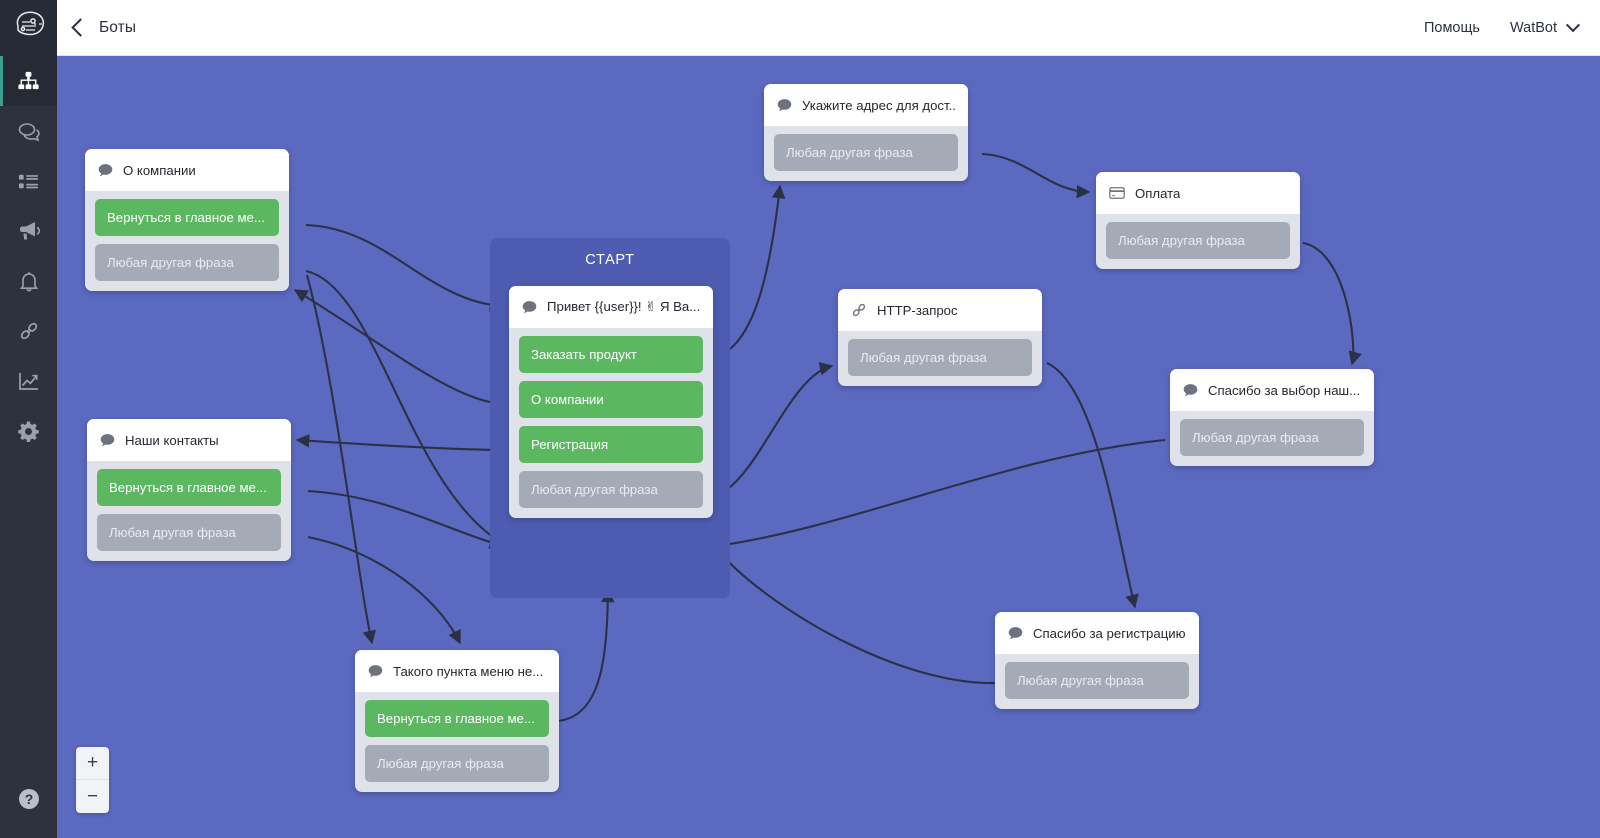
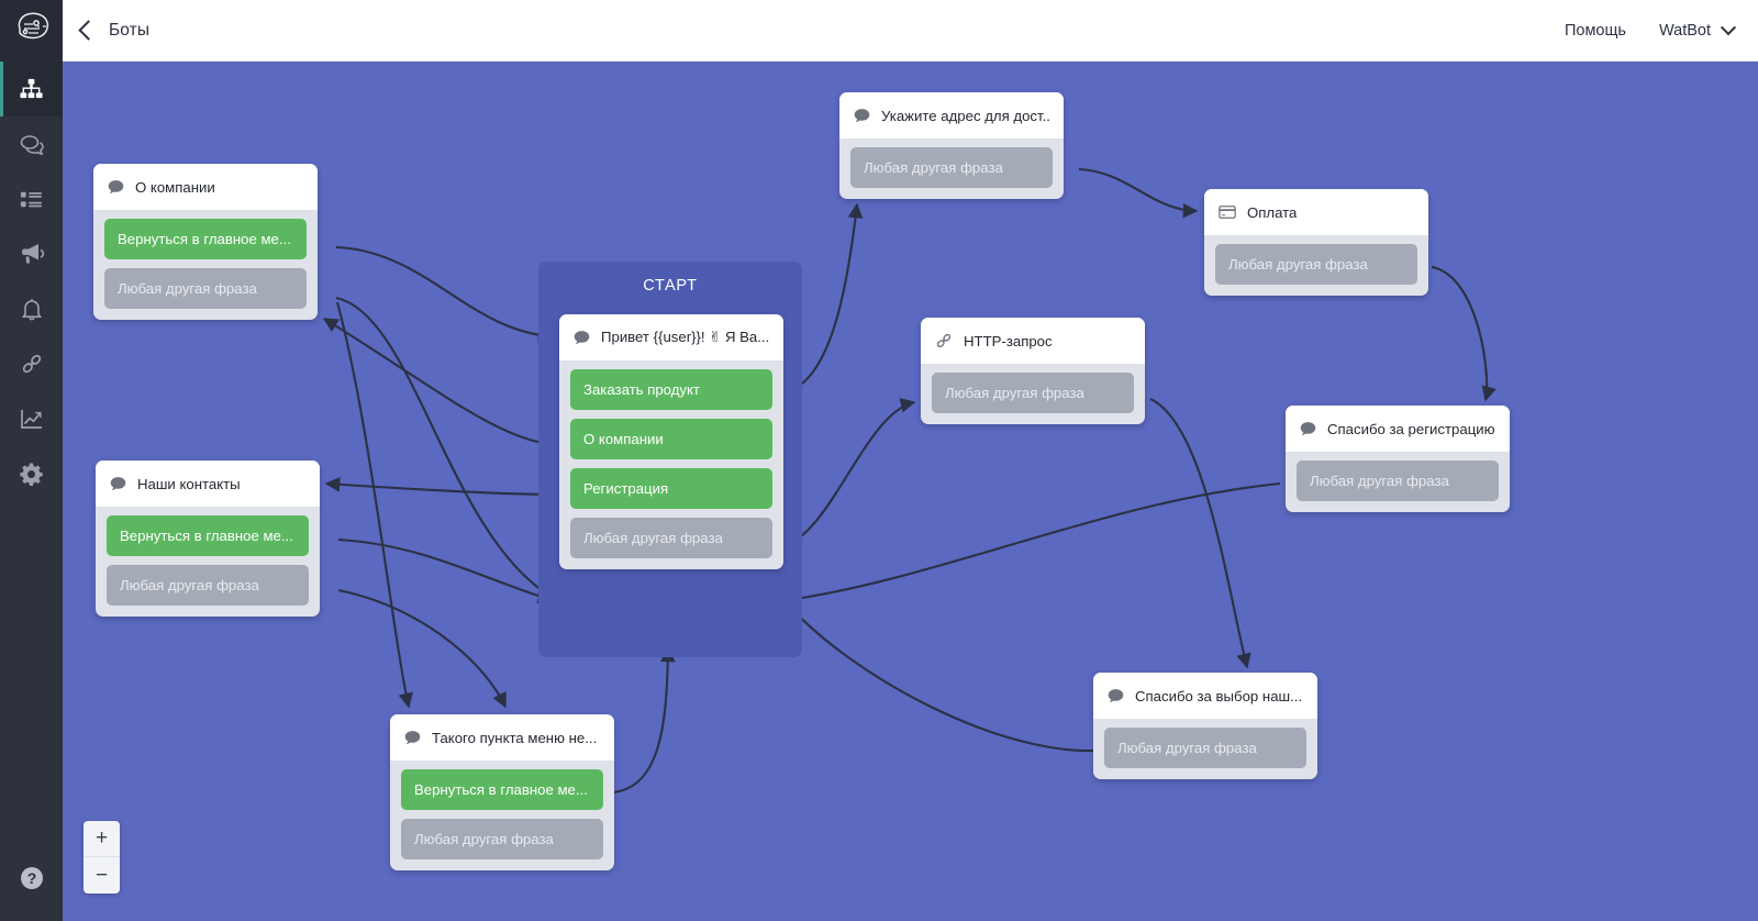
  Боты
  Помощь
  WatBot
  ?
  СТАРТ
  Укажите адрес для дост..
  Любая другая фраза
  Оплата
  Любая другая фраза
  О компании
  Вернуться в главное ме...
  Любая другая фраза
  HTTP-запрос
  Любая другая фраза
- Спасибо за выбор наш...
+ Спасибо за регистрацию
  Любая другая фраза
  Наши контакты
  Вернуться в главное ме...
  Любая другая фраза
- Спасибо за регистрацию
+ Спасибо за выбор наш...
  Любая другая фраза
  Такого пункта меню не...
  Вернуться в главное ме...
  Любая другая фраза
  Привет {{user}}! ✌ Я Ва...
  Заказать продукт
  О компании
  Регистрация
  Любая другая фраза
  +
  −
